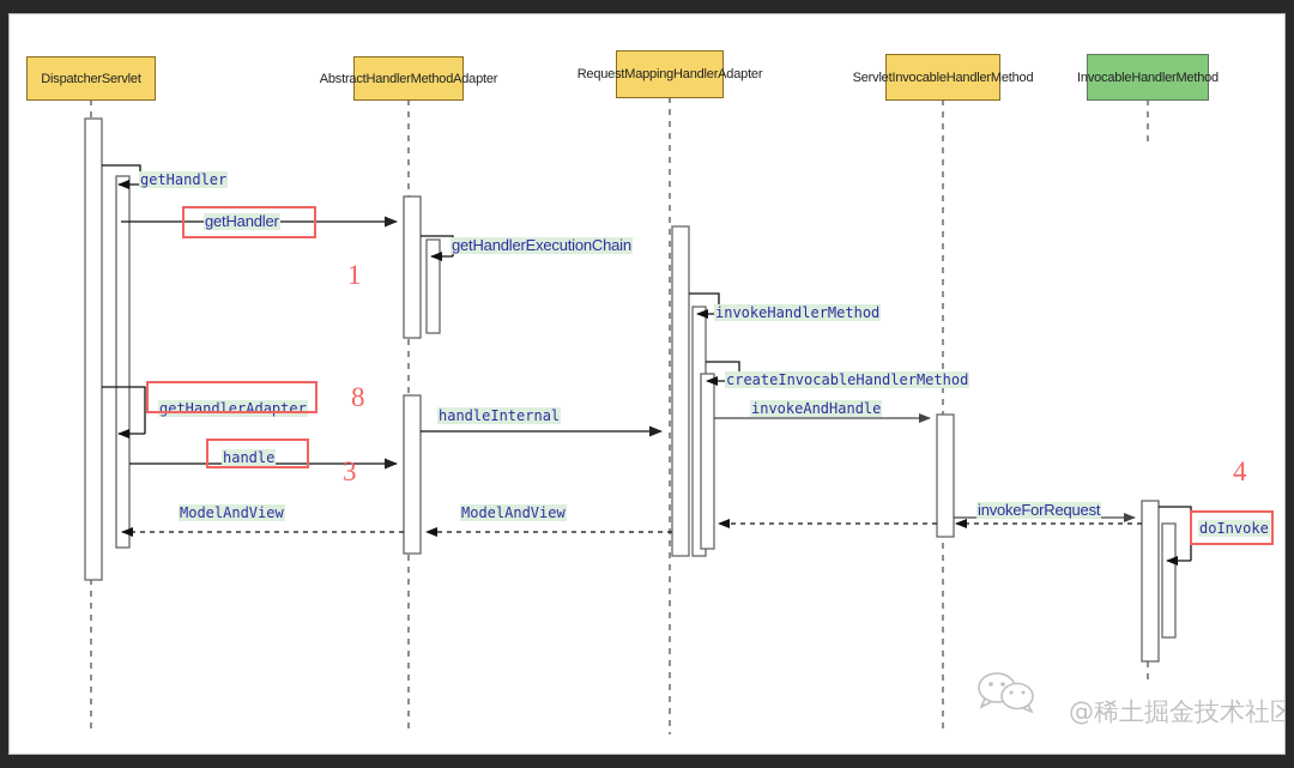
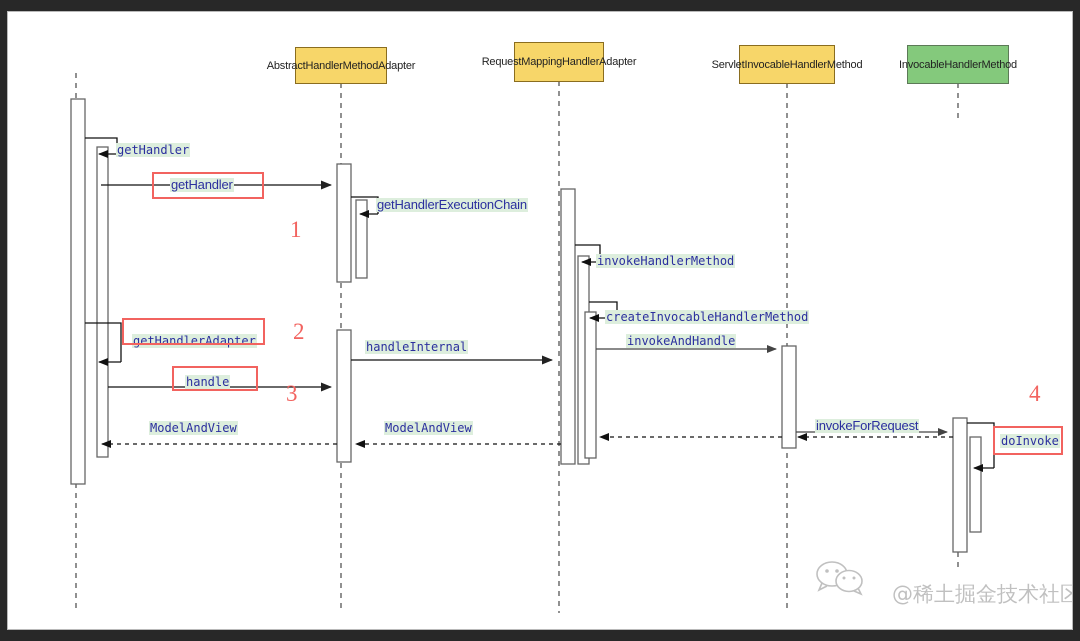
- DispatcherServlet
  AbstractHandlerMethodAdapter
  RequestMappingHandlerAdapter
  ServletInvocableHandlerMethod
  InvocableHandlerMethod
  getHandler
  getHandler
  getHandlerExecutionChain
  invokeHandlerMethod
  createInvocableHandlerMethod
  getHandlerAdapter
  handleInternal
  invokeAndHandle
  handle
  invokeForRequest
  doInvoke
  ModelAndView
  ModelAndView
  1
- 8
+ 2
  3
  4
  @稀土掘金技术社区
